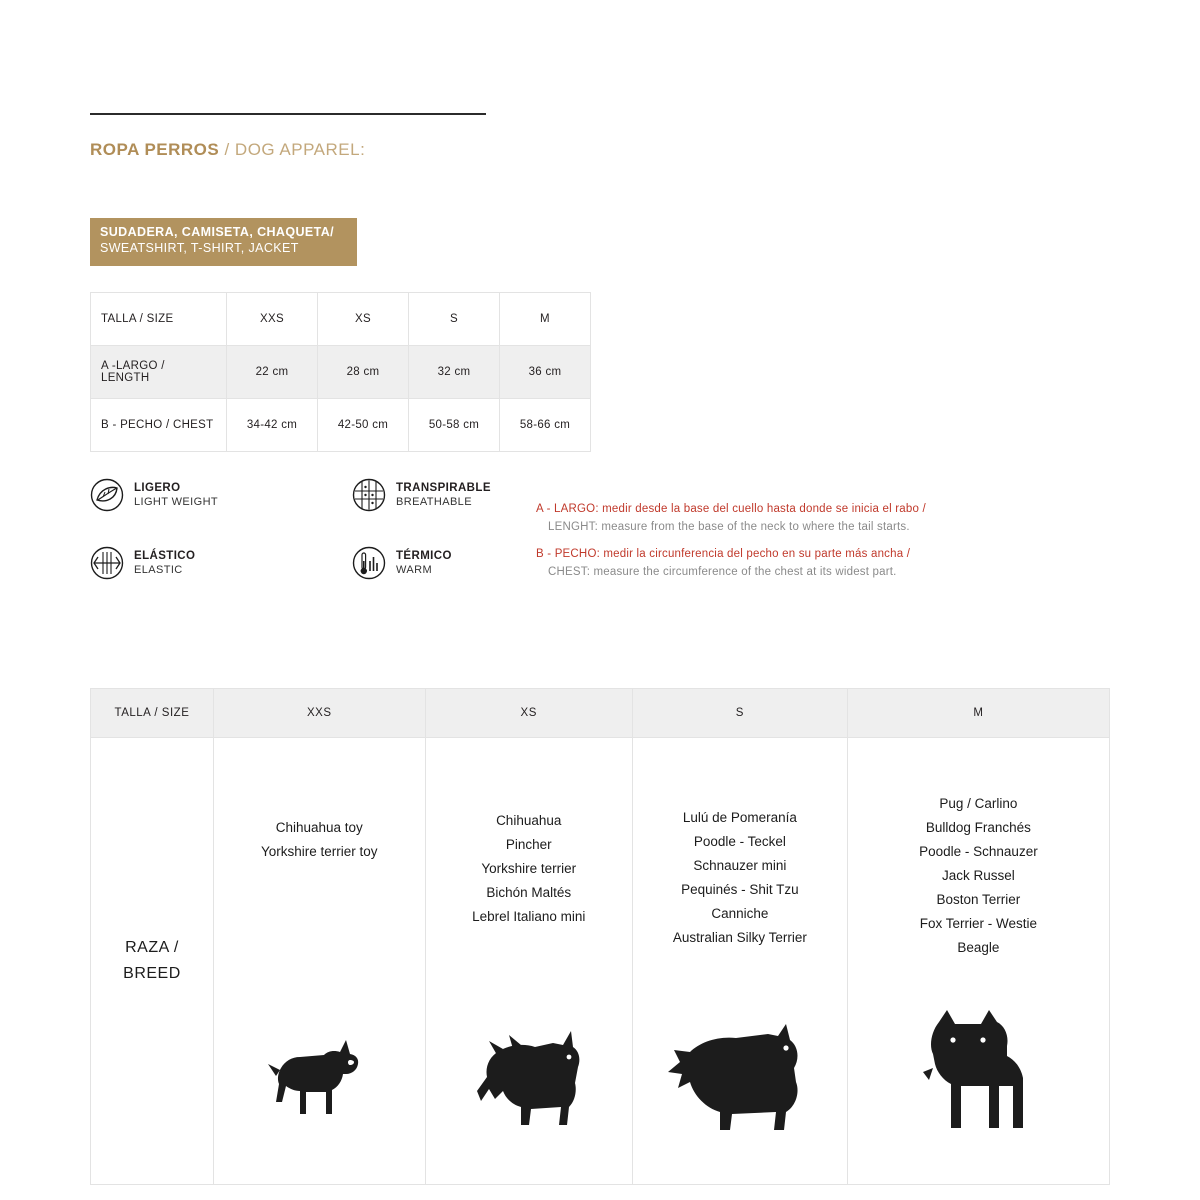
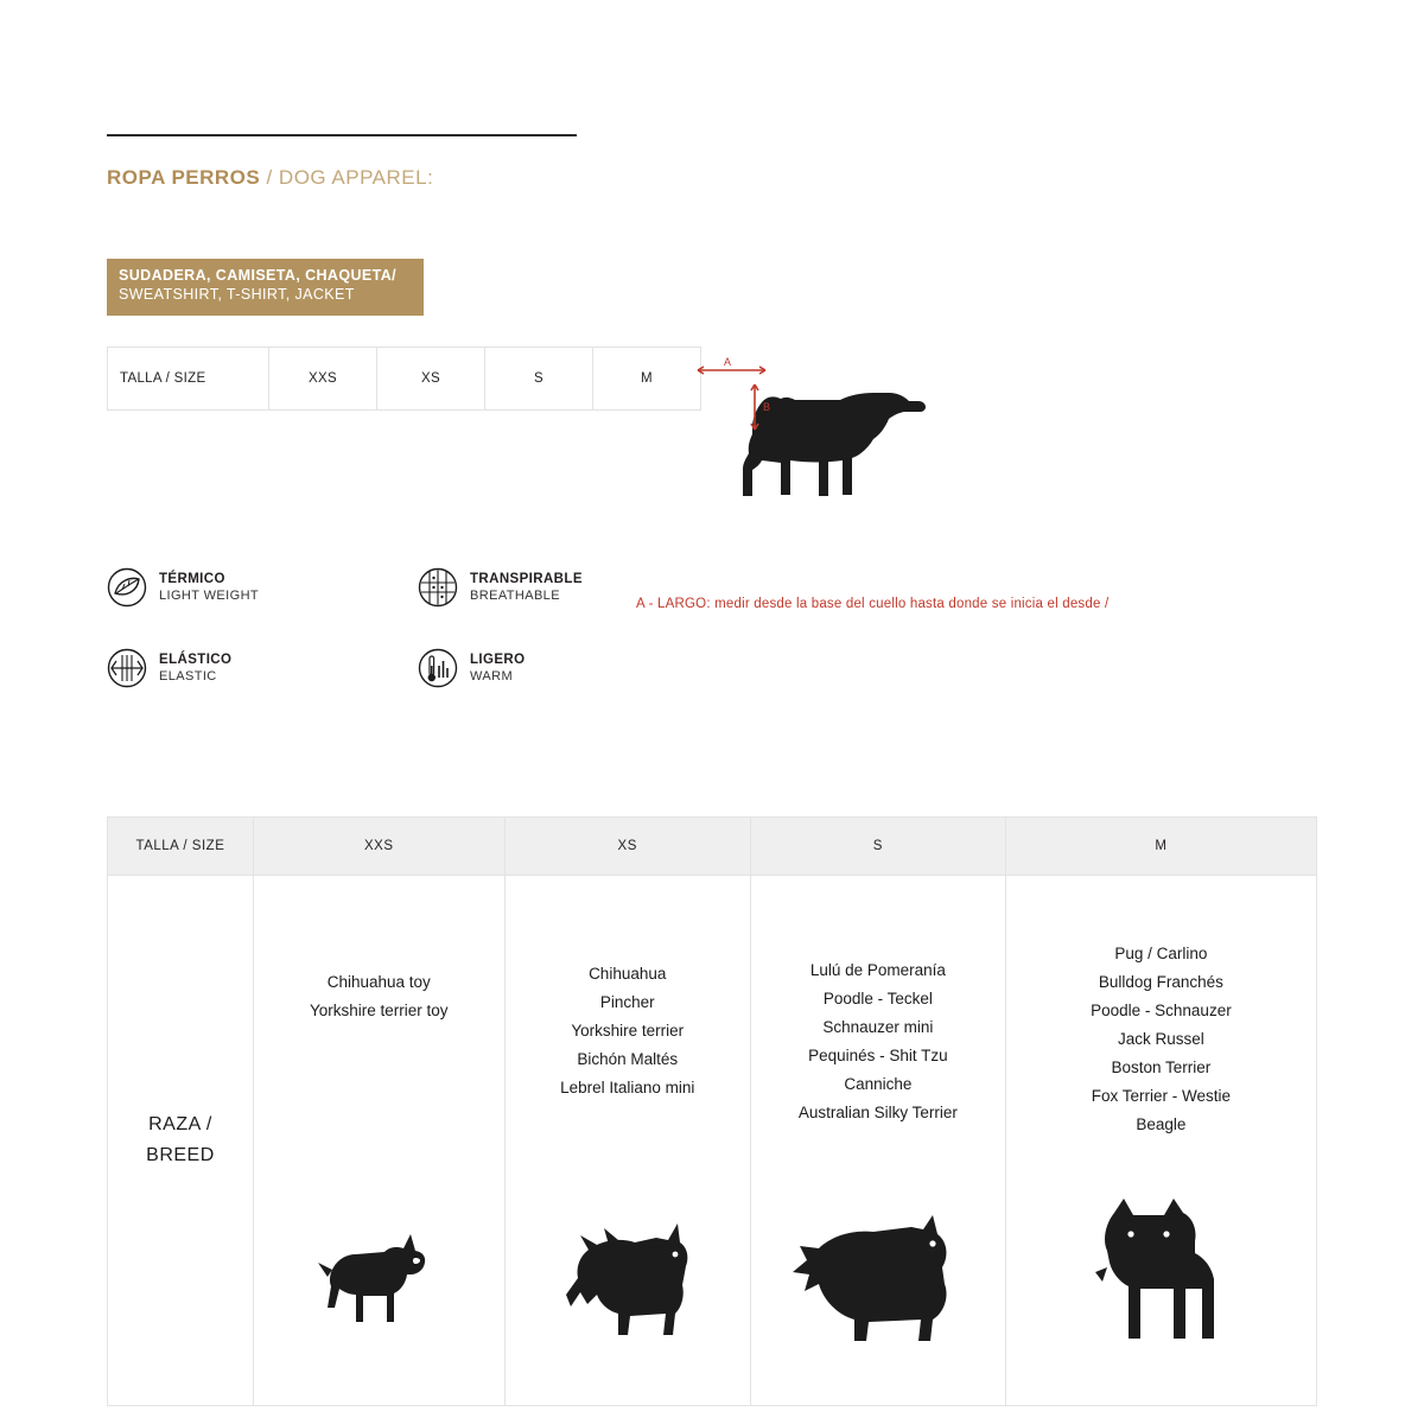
  ROPA PERROS / DOG APPAREL:
  SUDADERA, CAMISETA, CHAQUETA/
  SWEATSHIRT, T-SHIRT, JACKET
  TALLA / SIZE	XXS	XS	S	M
- A -LARGO / LENGTH	22 cm	28 cm	32 cm	36 cm
- B - PECHO / CHEST	34-42 cm	42-50 cm	50-58 cm	58-66 cm
- LIGERO
+ TÉRMICO
  LIGHT WEIGHT
  TRANSPIRABLE
  BREATHABLE
  ELÁSTICO
  ELASTIC
- TÉRMICO
+ LIGERO
  WARM
+ A
+ B
- A - LARGO: medir desde la base del cuello hasta donde se inicia el rabo /
+ A - LARGO: medir desde la base del cuello hasta donde se inicia el desde /
- LENGHT: measure from the base of the neck to where the tail starts.
- B - PECHO: medir la circunferencia del pecho en su parte más ancha /
- CHEST: measure the circumference of the chest at its widest part.
  TALLA / SIZE	XXS	XS	S	M
  RAZA / BREED	Chihuahua toy Yorkshire terrier toy	Chihuahua Pincher Yorkshire terrier Bichón Maltés Lebrel Italiano mini	Lulú de Pomeranía Poodle - Teckel Schnauzer mini Pequinés - Shit Tzu Canniche Australian Silky Terrier	Pug / Carlino Bulldog Franchés Poodle - Schnauzer Jack Russel Boston Terrier Fox Terrier - Westie Beagle
